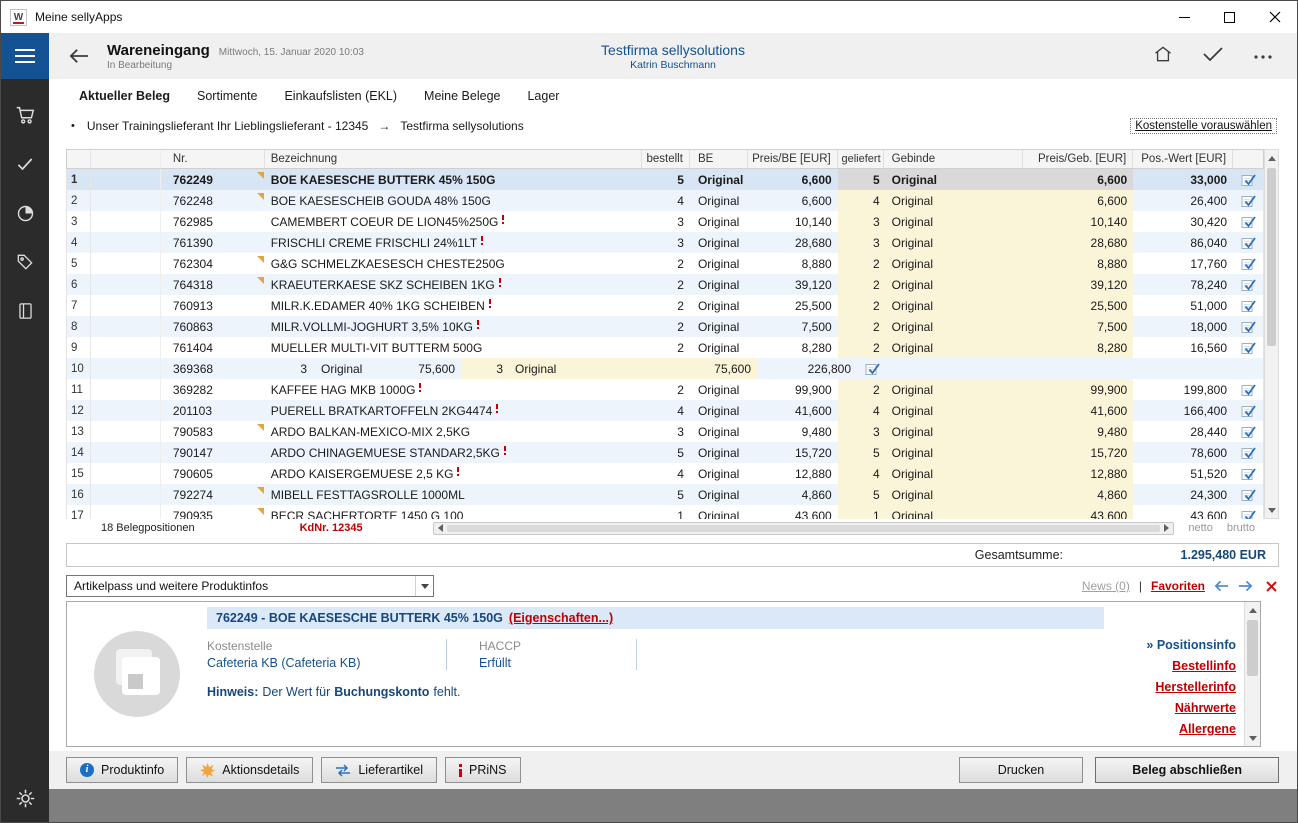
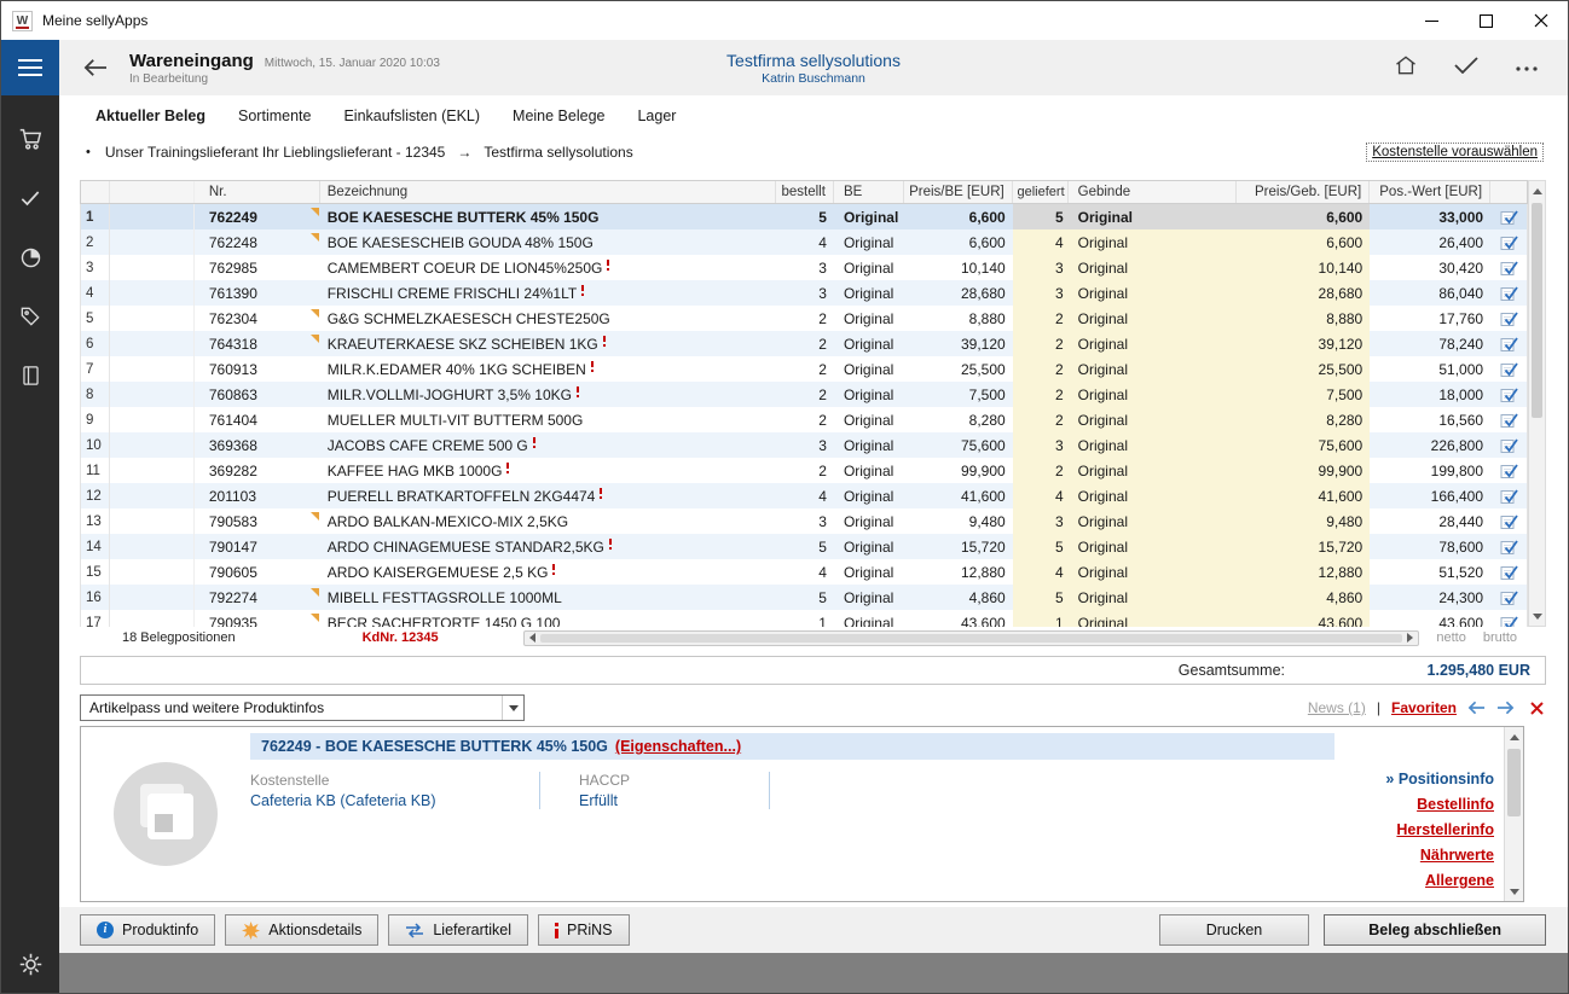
  W
  Meine sellyApps
  Wareneingang
  Mittwoch, 15. Januar 2020 10:03
  In Bearbeitung
  Testfirma sellysolutions
  Katrin Buschmann
  Aktueller Beleg
  Sortimente
  Einkaufslisten (EKL)
  Meine Belege
  Lager
  •
  Unser Trainingslieferant Ihr Lieblingslieferant - 12345
  →
  Testfirma sellysolutions
  Kostenstelle vorauswählen
  Nr.
  Bezeichnung
  bestellt
  BE
  Preis/BE [EUR]
  geliefert
  Gebinde
  Preis/Geb. [EUR]
  Pos.-Wert [EUR]
  1
  762249
  BOE KAESESCHE BUTTERK 45% 150G
  5
  Original
  6,600
  5
  Original
  6,600
  33,000
  2
  762248
  BOE KAESESCHEIB GOUDA 48% 150G
  4
  Original
  6,600
  4
  Original
  6,600
  26,400
  3
  762985
  CAMEMBERT COEUR DE LION45%250G
  3
  Original
  10,140
  3
  Original
  10,140
  30,420
  4
  761390
  FRISCHLI CREME FRISCHLI 24%1LT
  3
  Original
  28,680
  3
  Original
  28,680
  86,040
  5
  762304
  G&G SCHMELZKAESESCH CHESTE250G
  2
  Original
  8,880
  2
  Original
  8,880
  17,760
  6
  764318
  KRAEUTERKAESE SKZ SCHEIBEN 1KG
  2
  Original
  39,120
  2
  Original
  39,120
  78,240
  7
  760913
  MILR.K.EDAMER 40% 1KG SCHEIBEN
  2
  Original
  25,500
  2
  Original
  25,500
  51,000
  8
  760863
  MILR.VOLLMI-JOGHURT 3,5% 10KG
  2
  Original
  7,500
  2
  Original
  7,500
  18,000
  9
  761404
  MUELLER MULTI-VIT BUTTERM 500G
  2
  Original
  8,280
  2
  Original
  8,280
  16,560
  10
  369368
+ JACOBS CAFE CREME 500 G
  3
  Original
  75,600
  3
  Original
  75,600
  226,800
  11
  369282
  KAFFEE HAG MKB 1000G
  2
  Original
  99,900
  2
  Original
  99,900
  199,800
  12
  201103
  PUERELL BRATKARTOFFELN 2KG4474
  4
  Original
  41,600
  4
  Original
  41,600
  166,400
  13
  790583
  ARDO BALKAN-MEXICO-MIX 2,5KG
  3
  Original
  9,480
  3
  Original
  9,480
  28,440
  14
  790147
  ARDO CHINAGEMUESE STANDAR2,5KG
  5
  Original
  15,720
  5
  Original
  15,720
  78,600
  15
  790605
  ARDO KAISERGEMUESE 2,5 KG
  4
  Original
  12,880
  4
  Original
  12,880
  51,520
  16
  792274
  MIBELL FESTTAGSROLLE 1000ML
  5
  Original
  4,860
  5
  Original
  4,860
  24,300
  17
  790935
  BECR SACHERTORTE 1450 G 100
  1
  Original
  43,600
  1
  Original
  43,600
  43,600
  18 Belegpositionen
  KdNr. 12345
  netto
  brutto
  Gesamtsumme:
  1.295,480 EUR
  Artikelpass und weitere Produktinfos
- News (0)
+ News (1)
  |
  Favoriten
  762249 - BOE KAESESCHE BUTTERK 45% 150G
  (Eigenschaften...)
  Kostenstelle
  Cafeteria KB (Cafeteria KB)
  HACCP
  Erfüllt
- Hinweis: Der Wert für Buchungskonto fehlt.
  » Positionsinfo
  Bestellinfo
  Herstellerinfo
  Nährwerte
  Allergene
  i
  Produktinfo
  Aktionsdetails
  Lieferartikel
  PRiNS
  Drucken
  Beleg abschließen
